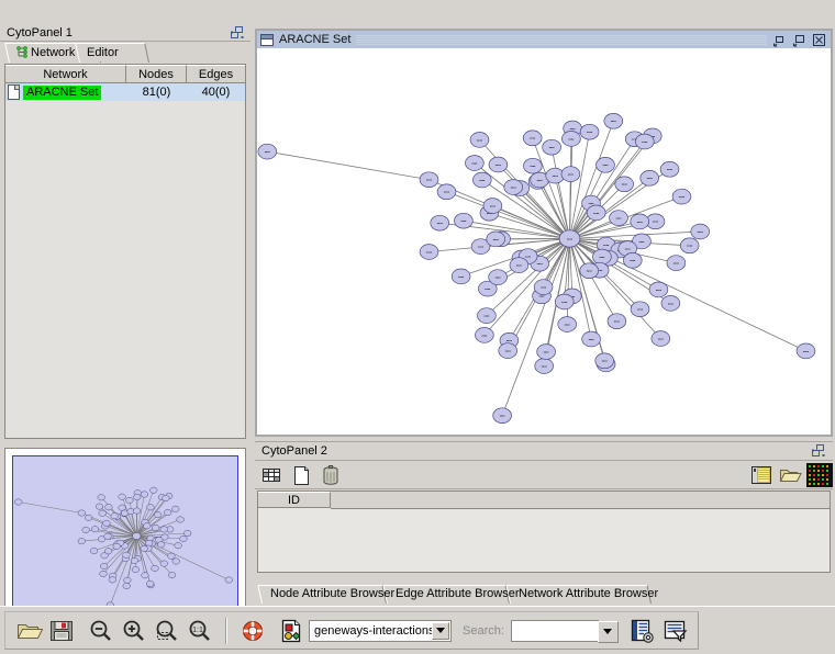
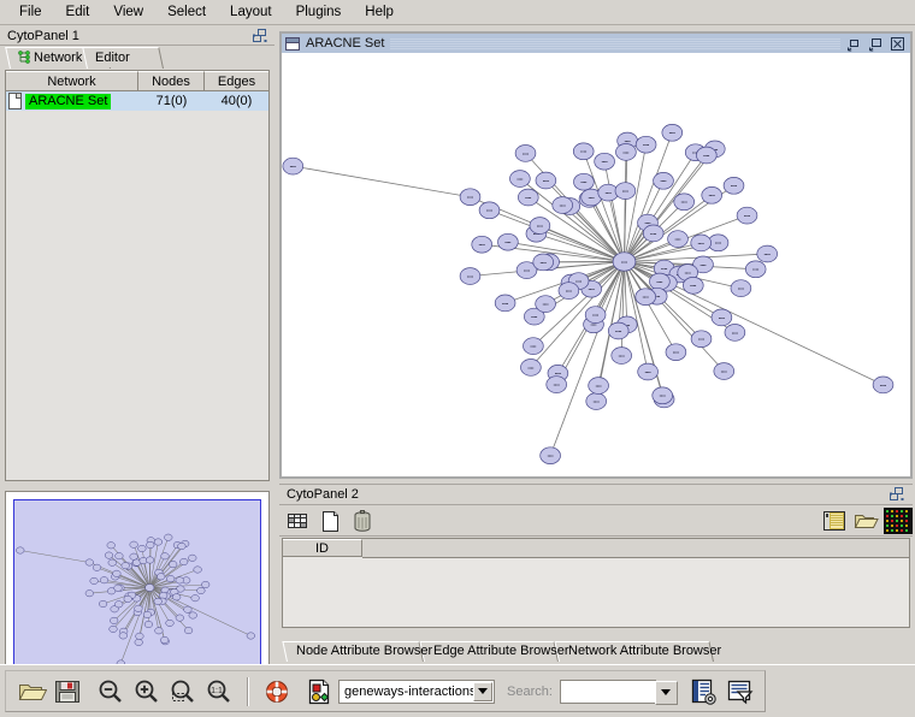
+ File
+ Edit
+ View
+ Select
+ Layout
+ Plugins
+ Help
  CytoPanel 1
  Network
  Editor
  Network
  Nodes
  Edges
  ARACNE Set
- 81(0)
+ 71(0)
  40(0)
  ARACNE Set
  CytoPanel 2
  ID
  Node Attribute Browser
  Edge Attribute Browser
  Network Attribute Browser
  geneways-interaction
  Search:
